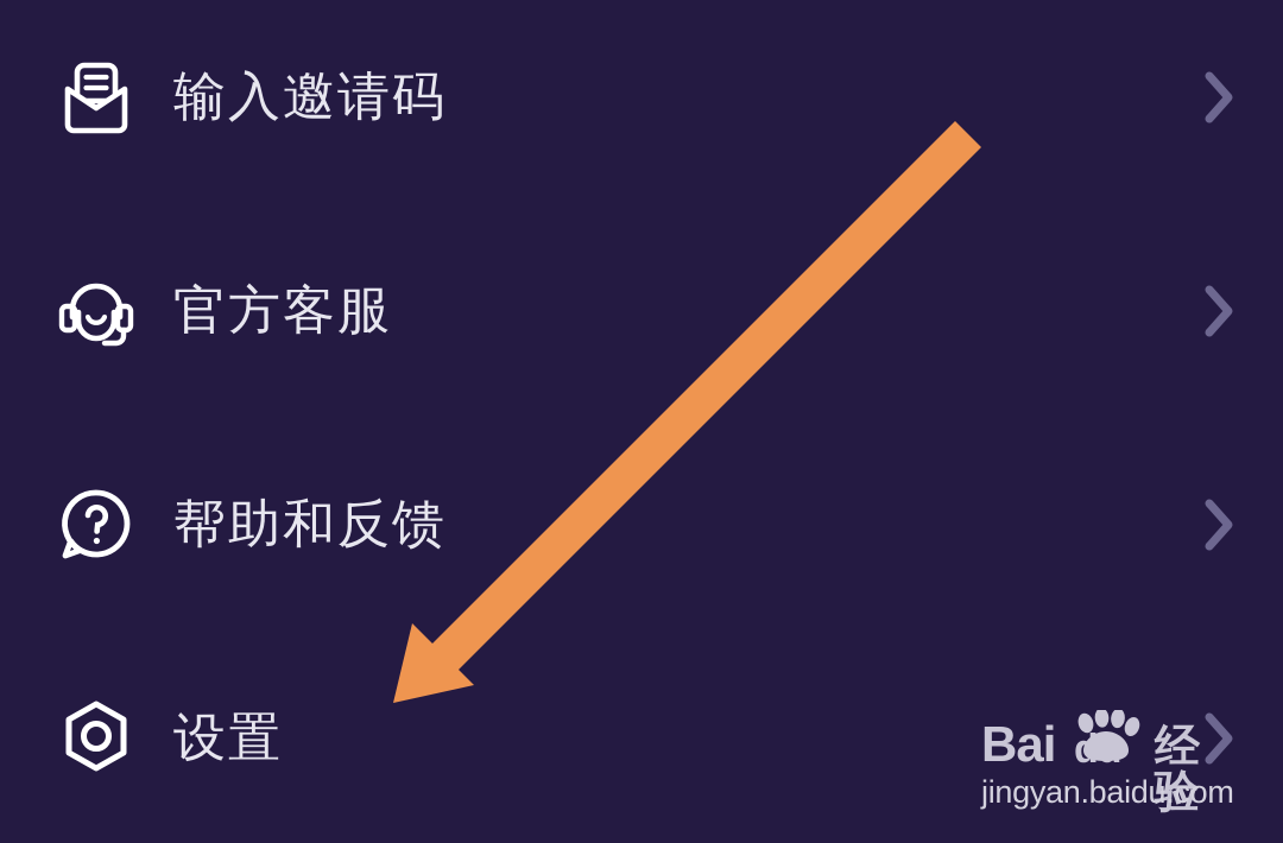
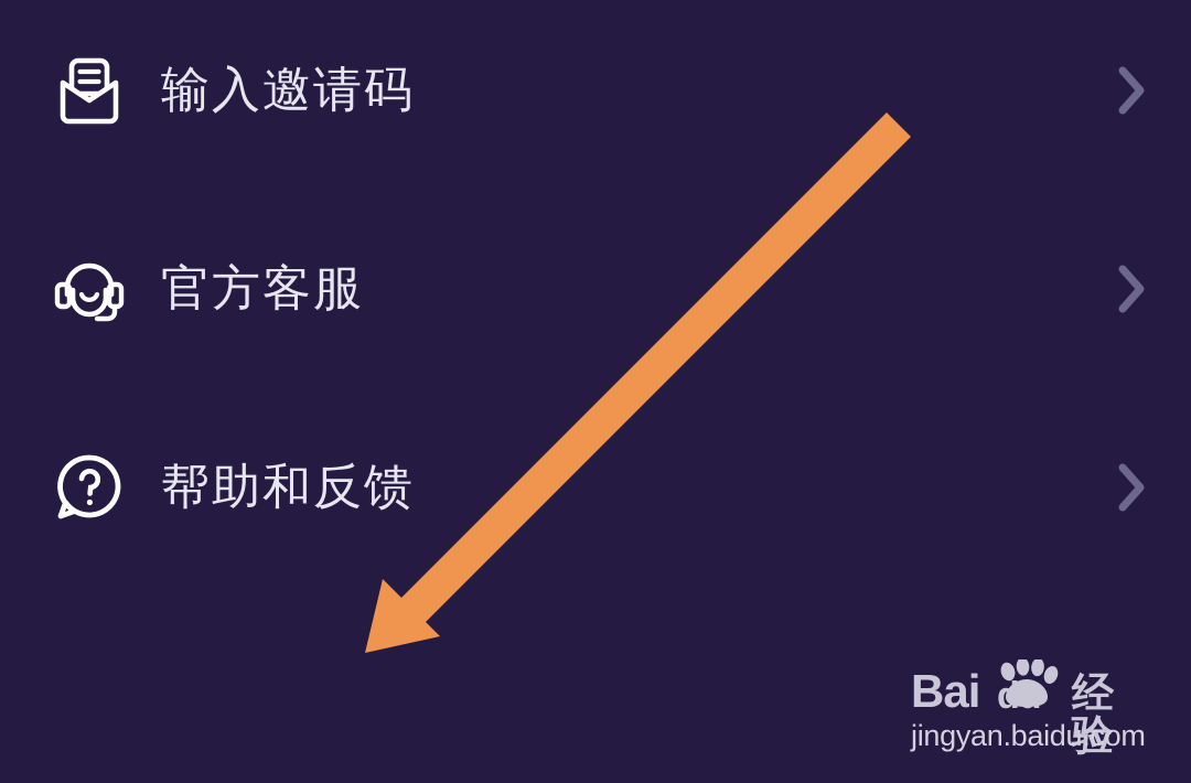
  输入邀请码
  官方客服
  帮助和反馈
- 设置
  Bai
  经验
  jingyan.baidu.com
